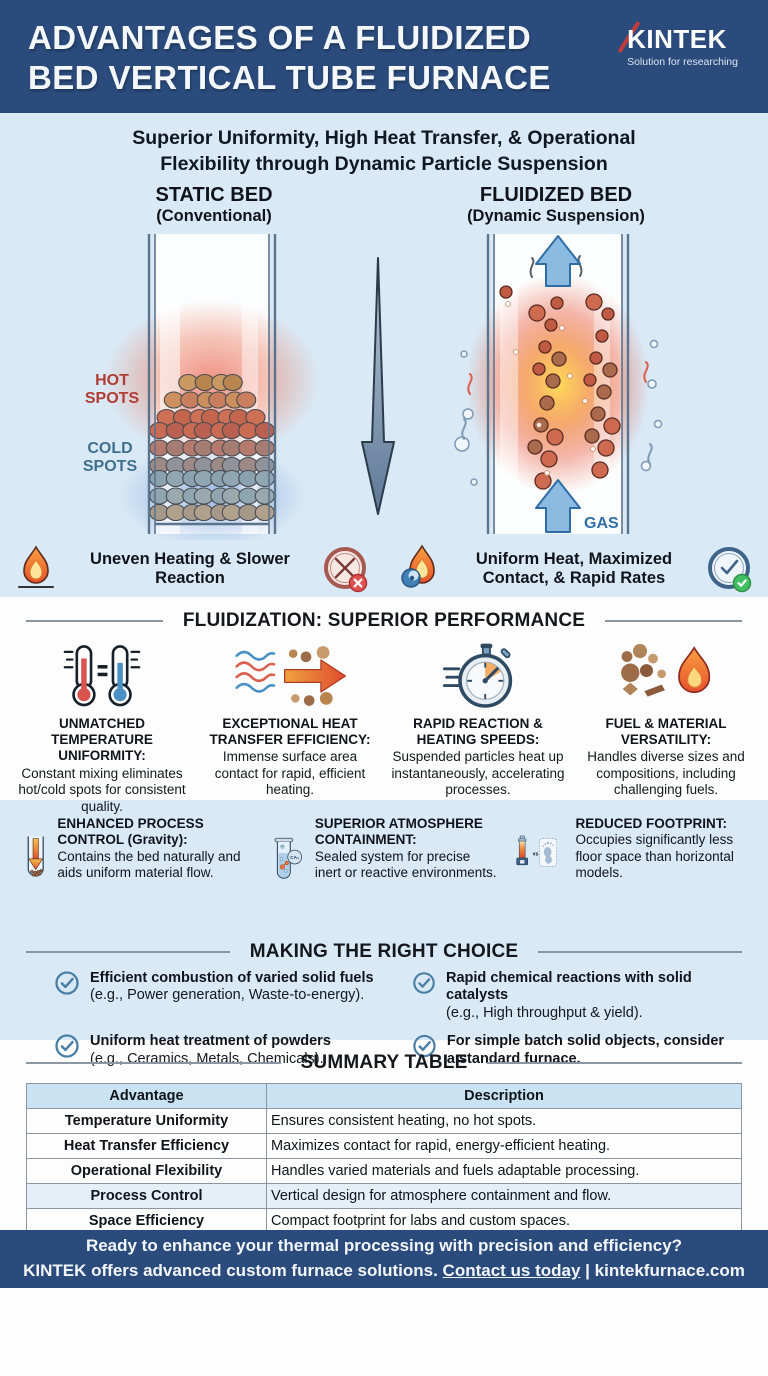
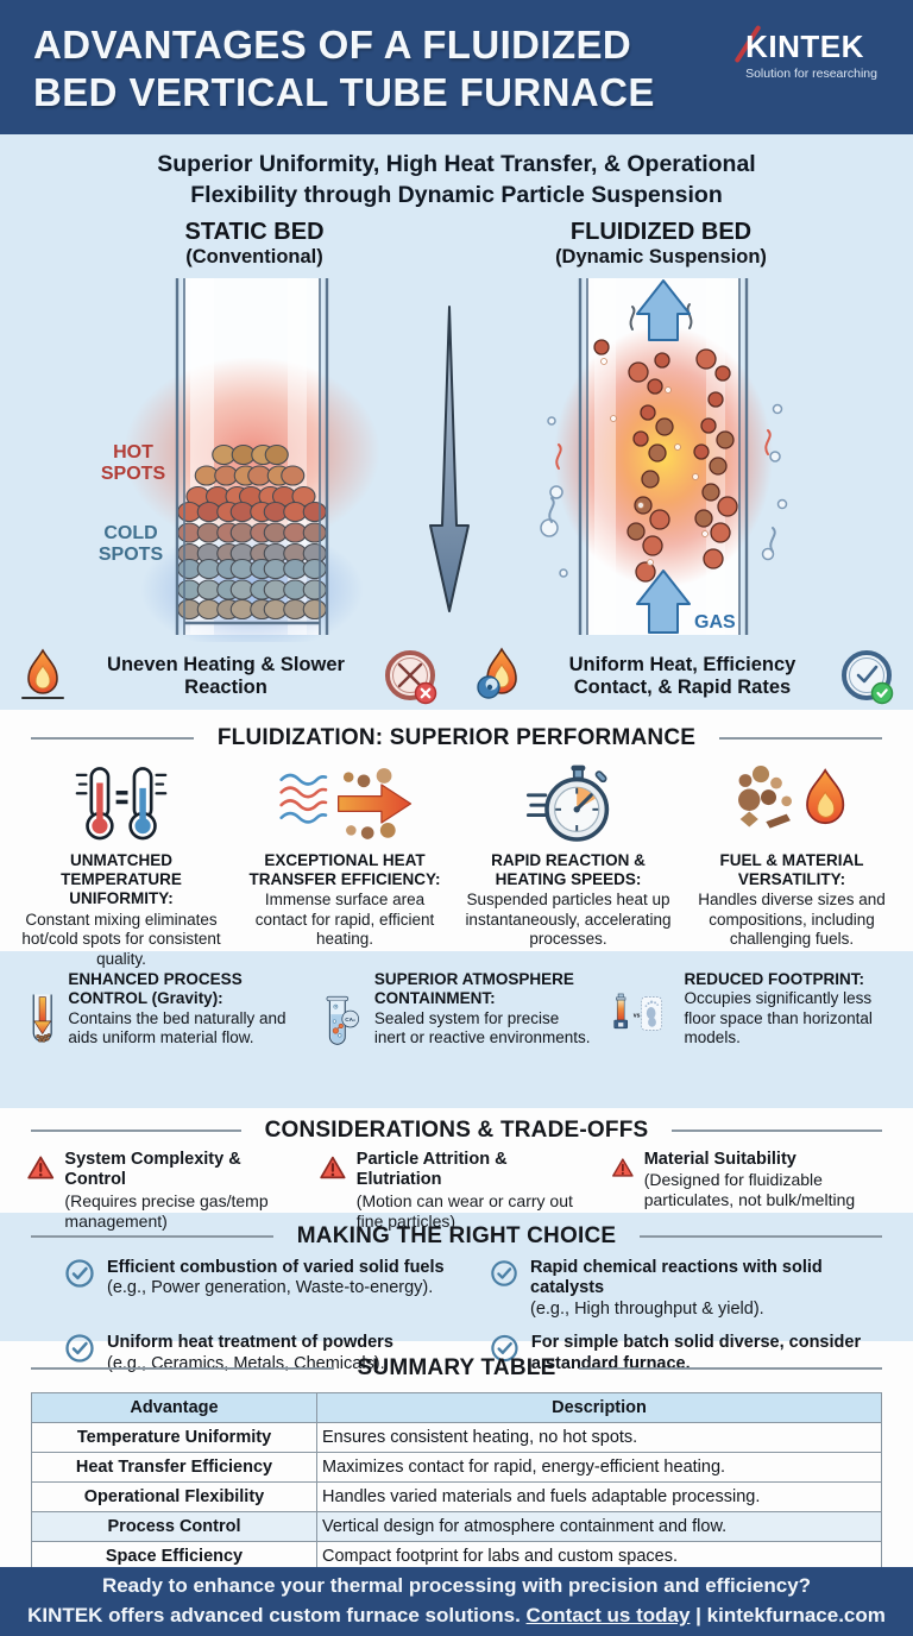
  ADVANTAGES OF A FLUIDIZED
  BED VERTICAL TUBE FURNACE
  KINTEK
  Solution for researching
  Superior Uniformity, High Heat Transfer, & Operational
  Flexibility through Dynamic Particle Suspension
  STATIC BED
  (Conventional)
  FLUIDIZED BED
  (Dynamic Suspension)
  HOT SPOTS
  COLD SPOTS
  GAS
  Uneven Heating & Slower Reaction
- Uniform Heat, Maximized Contact, & Rapid Rates
+ Uniform Heat, Efficiency Contact, & Rapid Rates
  FLUIDIZATION: SUPERIOR PERFORMANCE
  UNMATCHED TEMPERATURE UNIFORMITY:
  Constant mixing eliminates hot/cold spots for consistent quality.
  EXCEPTIONAL HEAT TRANSFER EFFICIENCY:
  Immense surface area contact for rapid, efficient heating.
  RAPID REACTION & HEATING SPEEDS:
  Suspended particles heat up instantaneously, accelerating processes.
  FUEL & MATERIAL VERSATILITY:
  Handles diverse sizes and compositions, including challenging fuels.
  ENHANCED PROCESS CONTROL (Gravity):
  Contains the bed naturally and aids uniform material flow.
  SUPERIOR ATMOSPHERE CONTAINMENT:
  Sealed system for precise inert or reactive environments.
  REDUCED FOOTPRINT:
  Occupies significantly less floor space than horizontal models.
+ CONSIDERATIONS & TRADE-OFFS
+ System Complexity & Control
+ (Requires precise gas/temp management)
+ Particle Attrition & Elutriation
+ (Motion can wear or carry out fine particles)
+ Material Suitability
+ (Designed for fluidizable particulates, not bulk/melting
  MAKING THE RIGHT CHOICE
  Efficient combustion of varied solid fuels
  (e.g., Power generation, Waste-to-energy).
  Rapid chemical reactions with solid catalysts
  (e.g., High throughput & yield).
  Uniform heat treatment of powders
  (e.g., Ceramics, Metals, Chemicals).
- For simple batch solid objects, consider a standard furnace.
+ For simple batch solid diverse, consider a standard furnace.
  SUMMARY TABLE
  Advantage	Description
  Temperature Uniformity	Ensures consistent heating, no hot spots.
  Heat Transfer Efficiency	Maximizes contact for rapid, energy-efficient heating.
  Operational Flexibility	Handles varied materials and fuels adaptable processing.
  Process Control	Vertical design for atmosphere containment and flow.
  Space Efficiency	Compact footprint for labs and custom spaces.
  Ready to enhance your thermal processing with precision and efficiency?
  KINTEK offers advanced custom furnace solutions. Contact us today | kintekfurnace.com
